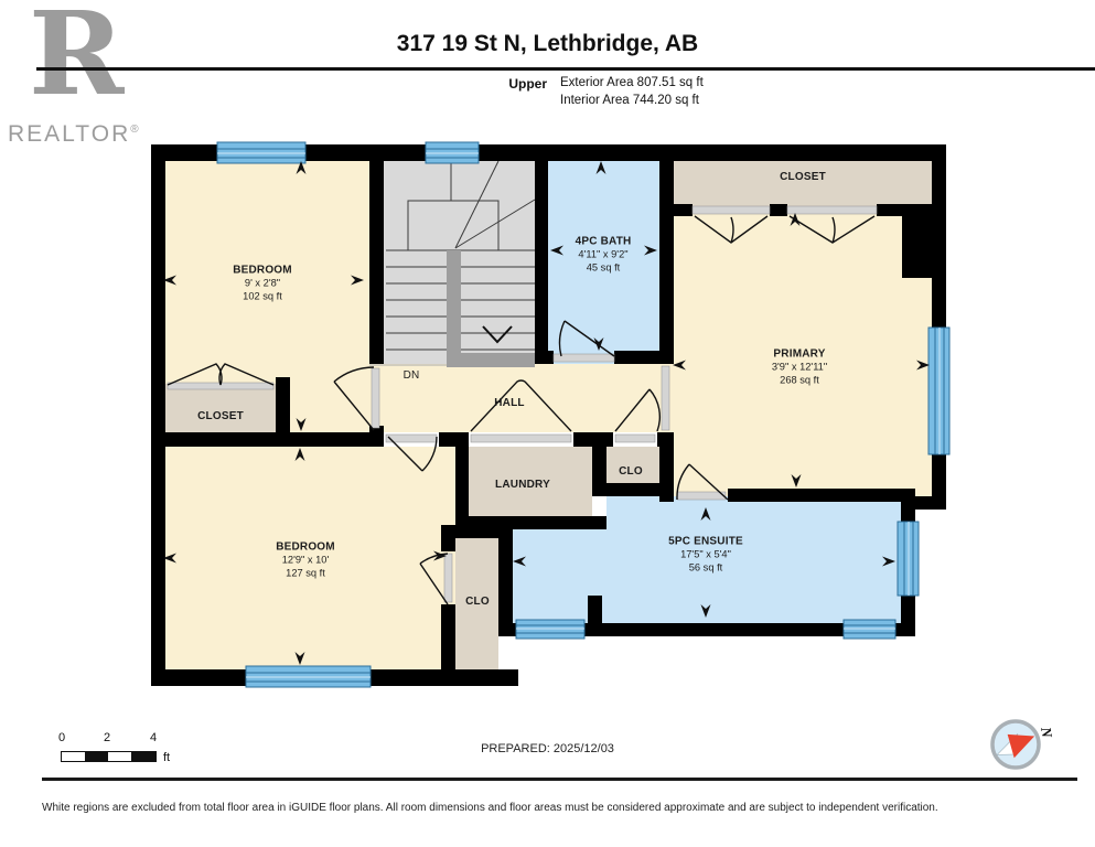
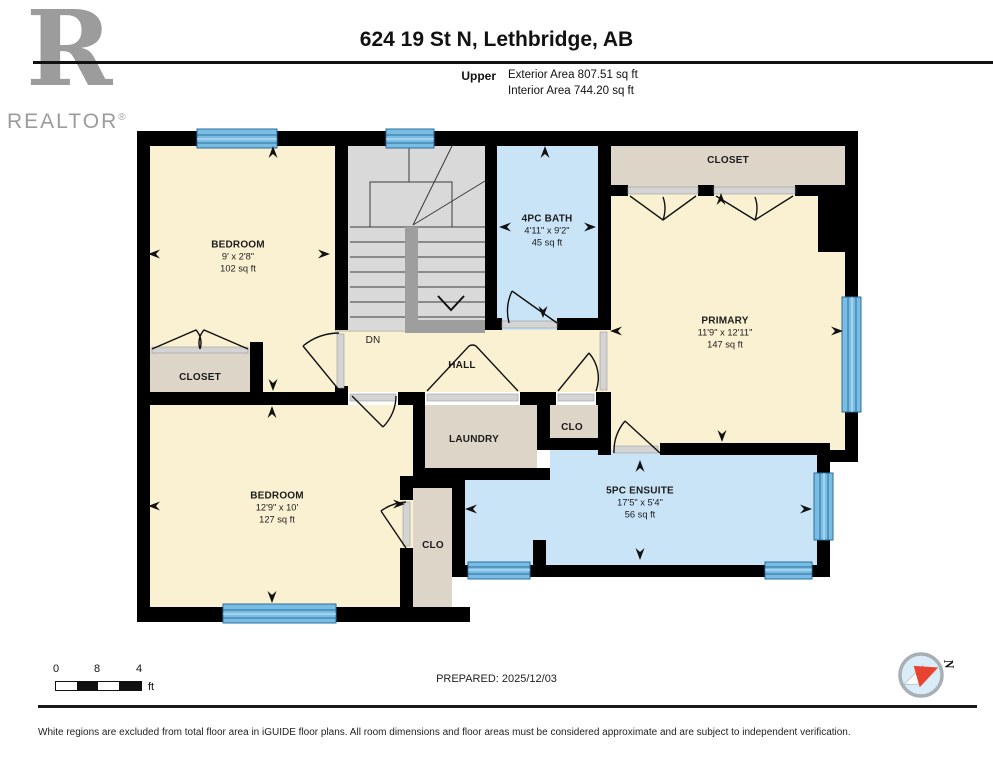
  R
  REALTOR®
- 317 19 St N, Lethbridge, AB
+ 624 19 St N, Lethbridge, AB
  Upper
  Exterior Area 807.51 sq ft
  Interior Area 744.20 sq ft
  BEDROOM
  9' x 2'8"
  102 sq ft
  4PC BATH
  4'11" x 9'2"
  45 sq ft
  CLOSET
  PRIMARY
- 3'9" x 12'11"
+ 11'9" x 12'11"
- 268 sq ft
+ 147 sq ft
  DN
  HALL
  CLOSET
  LAUNDRY
  CLO
  BEDROOM
  12'9" x 10'
  127 sq ft
  CLO
  5PC ENSUITE
  17'5" x 5'4"
  56 sq ft
  0
- 2
+ 8
  4
  ft
  PREPARED: 2025/12/03
  White regions are excluded from total floor area in iGUIDE floor plans. All room dimensions and floor areas must be considered approximate and are subject to independent verification.
